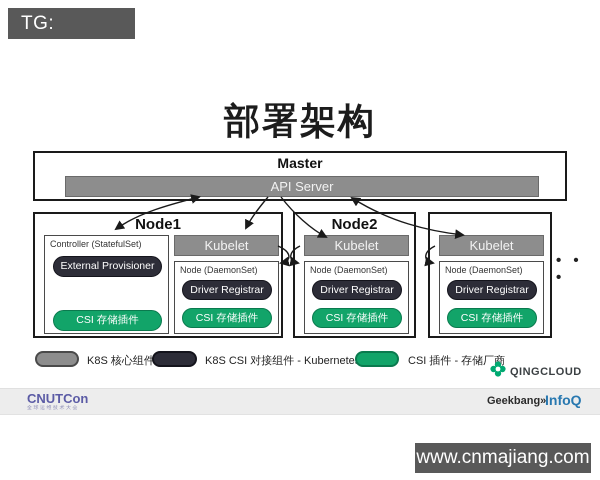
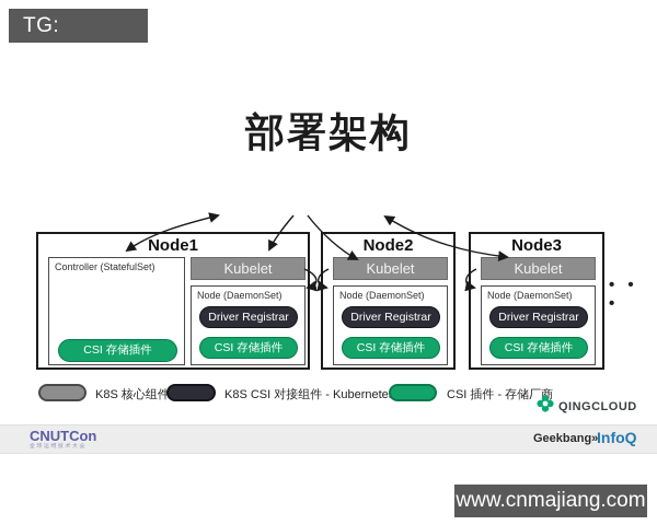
  部署架构
- Master
- API Server
  Node1
  Controller (StatefulSet)
- External Provisioner
  CSI 存储插件
  Kubelet
  Node (DaemonSet)
  Driver Registrar
  CSI 存储插件
  Node2
  Kubelet
  Node (DaemonSet)
  Driver Registrar
  CSI 存储插件
+ Node3
  Kubelet
  Node (DaemonSet)
  Driver Registrar
  CSI 存储插件
  • • •
  K8S 核心组件
  K8S CSI 对接组件 - Kubernete
  CSI 插件 - 存储厂商
  QINGCLOUD
  CNUTCon
  Geekbang»
  InfoQ
  www.cnmajiang.com
